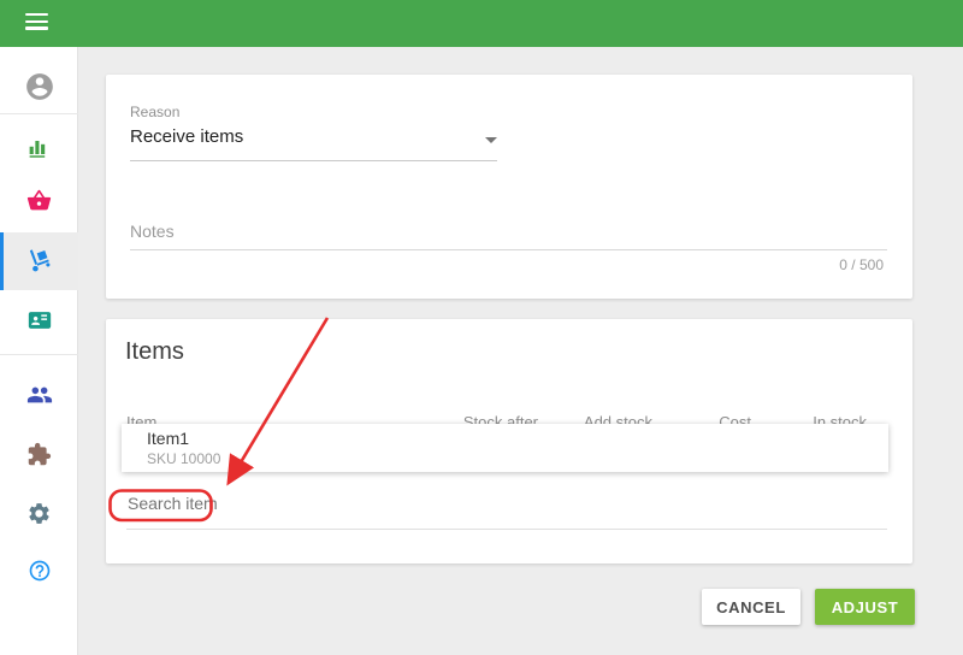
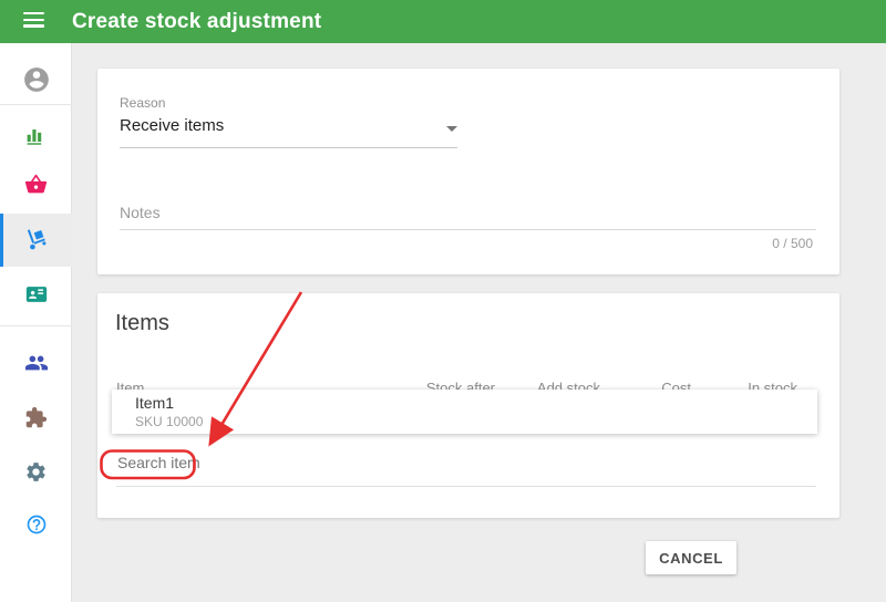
+ Create stock adjustment
  Reason
  Receive items
  Notes
  0 / 500
  Items
  Item
  Stock after
  Add stock
  Cost
  In stock
  Search ite
  Item1
  SKU 10000
  CANCEL
- ADJUST
